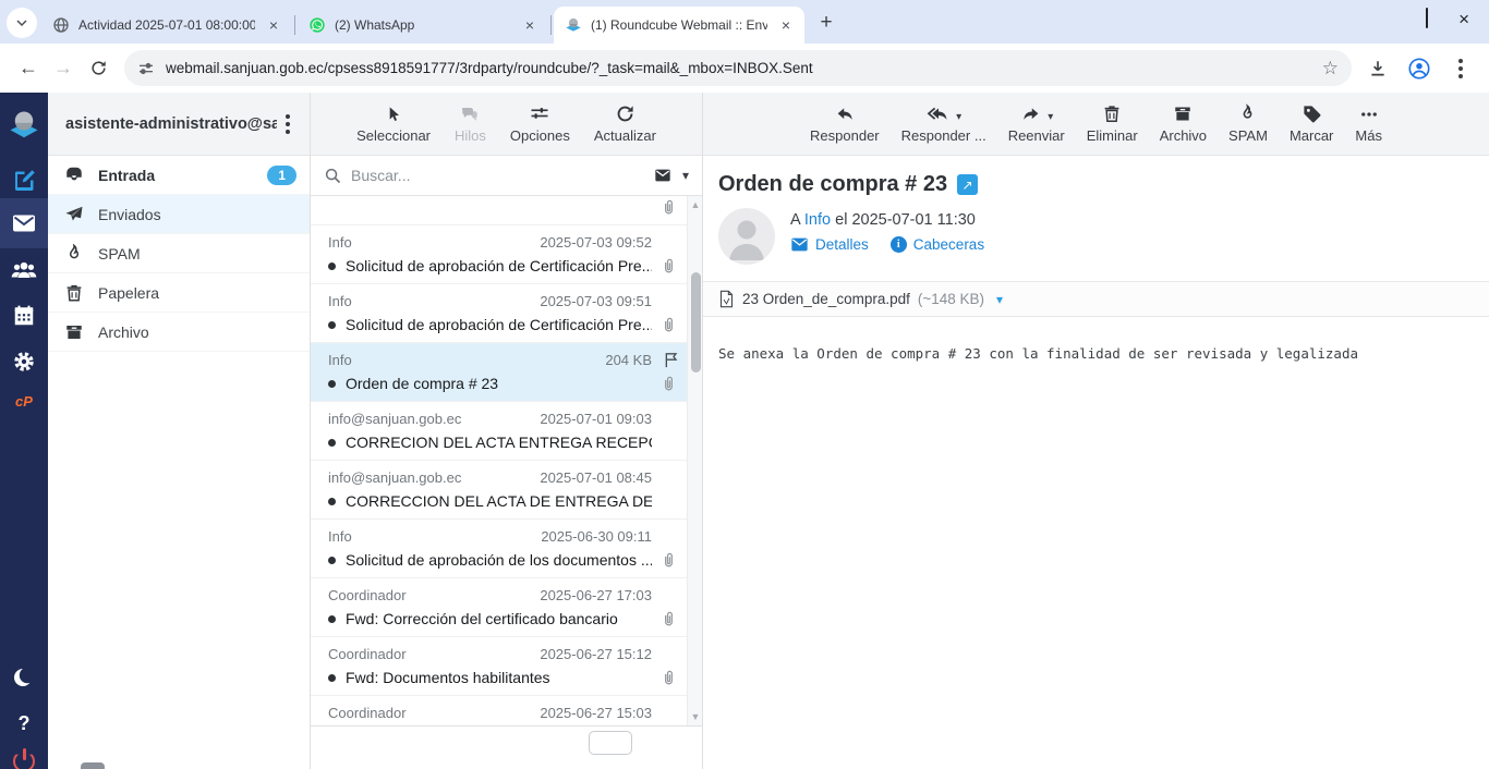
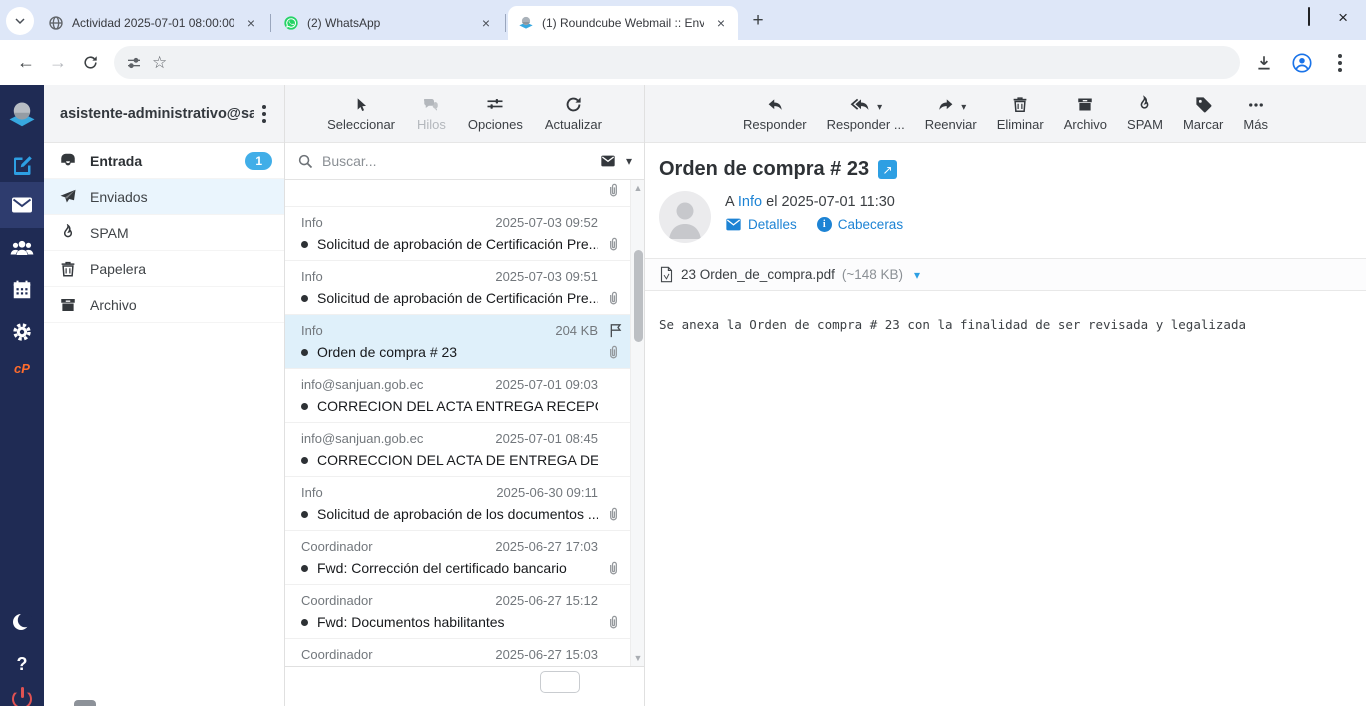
  Actividad 2025-07-01 08:00:00
  ×
  (2) WhatsApp
  ×
  (1) Roundcube Webmail :: Env
  ×
  +
  ×
  ←
  →
- webmail.sanjuan.gob.ec/cpsess8918591777/3rdparty/roundcube/?_task=mail&_mbox=INBOX.Sent
  ☆
  cP
  ?
  asistente-administrativo@sa
  Entrada
  1
  Enviados
  SPAM
  Papelera
  Archivo
  Seleccionar
  Hilos
  Opciones
  Actualizar
  Buscar...
  ▾
  Info
  2025-07-03 09:52
  Solicitud de aprobación de Certificación Pre..
  Info
  2025-07-03 09:51
  Solicitud de aprobación de Certificación Pre..
  Info
  204 KB
  Orden de compra # 23
  info@sanjuan.gob.ec
  2025-07-01 09:03
  CORRECION DEL ACTA ENTREGA RECEP
  info@sanjuan.gob.ec
  2025-07-01 08:45
  CORRECCION DEL ACTA DE ENTREGA DE
  Info
  2025-06-30 09:11
  Solicitud de aprobación de los documentos ...
  Coordinador
  2025-06-27 17:03
  Fwd: Corrección del certificado bancario
  Coordinador
  2025-06-27 15:12
  Fwd: Documentos habilitantes
  Coordinador
  2025-06-27 15:03
  ▲
  ▼
  Responder
  ▾
  Responder ...
  ▾
  Reenviar
  Eliminar
  Archivo
  SPAM
  Marcar
  Más
  Orden de compra # 23
  ↗
  A Info el 2025-07-01 11:30
  Detalles
  i
  Cabeceras
  23 Orden_de_compra.pdf
  (~148 KB)
  ▾
  Se anexa la Orden de compra # 23 con la finalidad de ser revisada y legalizada
